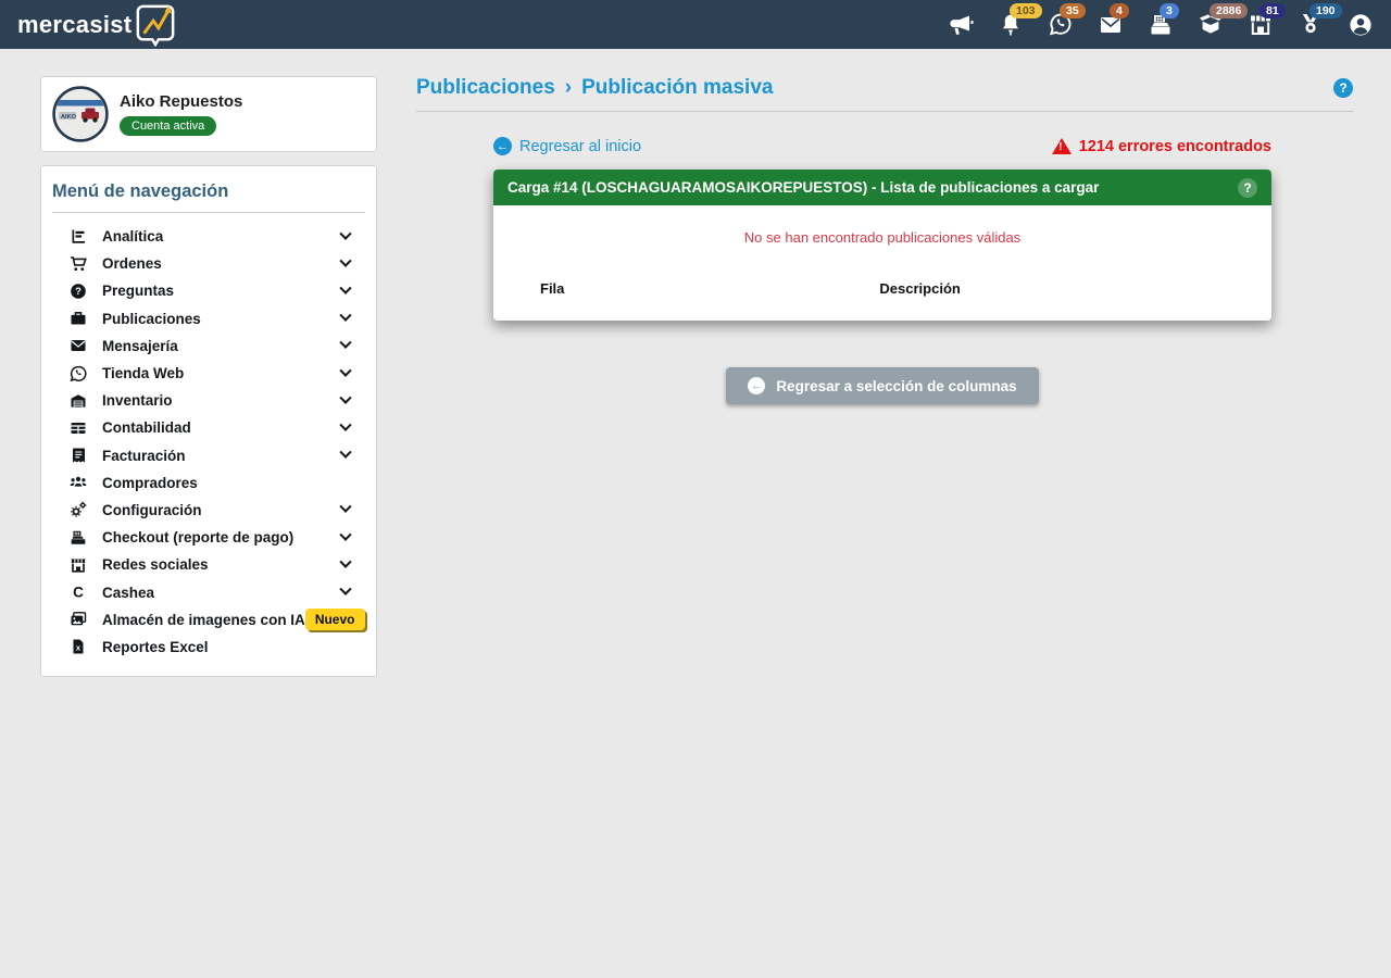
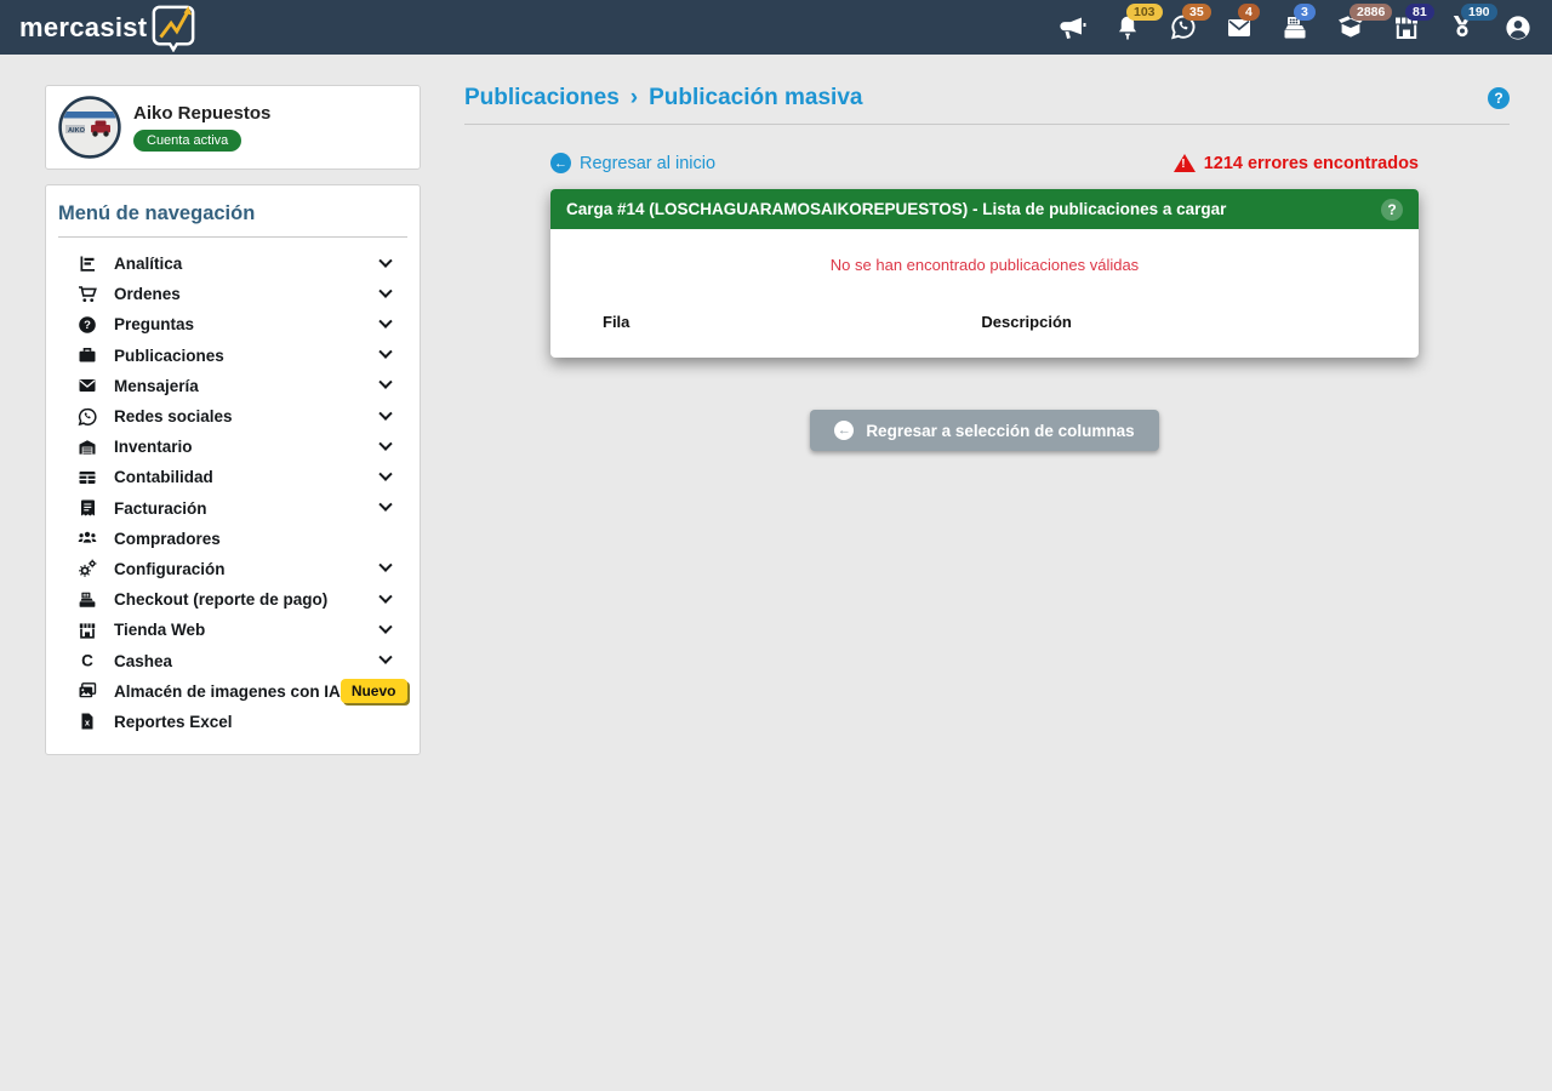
  mercasist
  103
  35
  4
  3
  2886
  81
  190
  Aiko Repuestos
  Cuenta activa
  Menú de navegación
  Analítica
  Ordenes
  ?
  Preguntas
  Publicaciones
  Mensajería
- Tienda Web
+ Redes sociales
  Inventario
  Contabilidad
  Facturación
  Compradores
  Configuración
  Checkout (reporte de pago)
- Redes sociales
+ Tienda Web
  C
  Cashea
  Almacén de imagenes con IA
  Nuevo
  x
  Reportes Excel
  Publicaciones
  ›
  Publicación masiva
  ?
  ←
  Regresar al inicio
  1214 errores encontrados
  Carga #14 (LOSCHAGUARAMOSAIKOREPUESTOS) - Lista de publicaciones a cargar
  ?
  No se han encontrado publicaciones válidas
  Fila
  Descripción
  ←
  Regresar a selección de columnas
